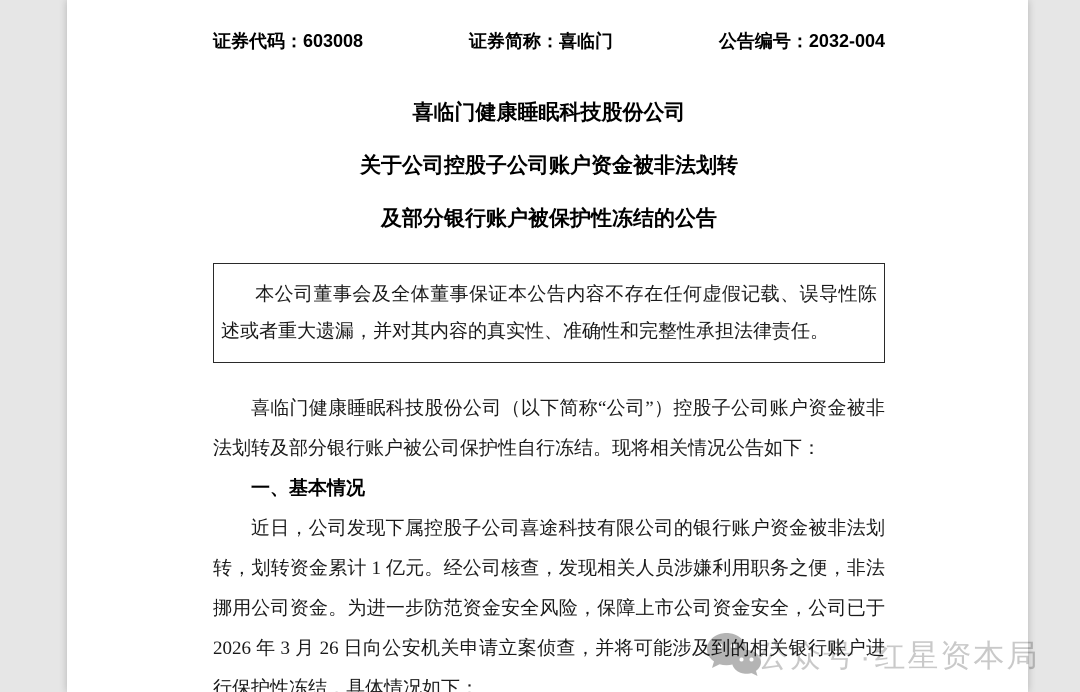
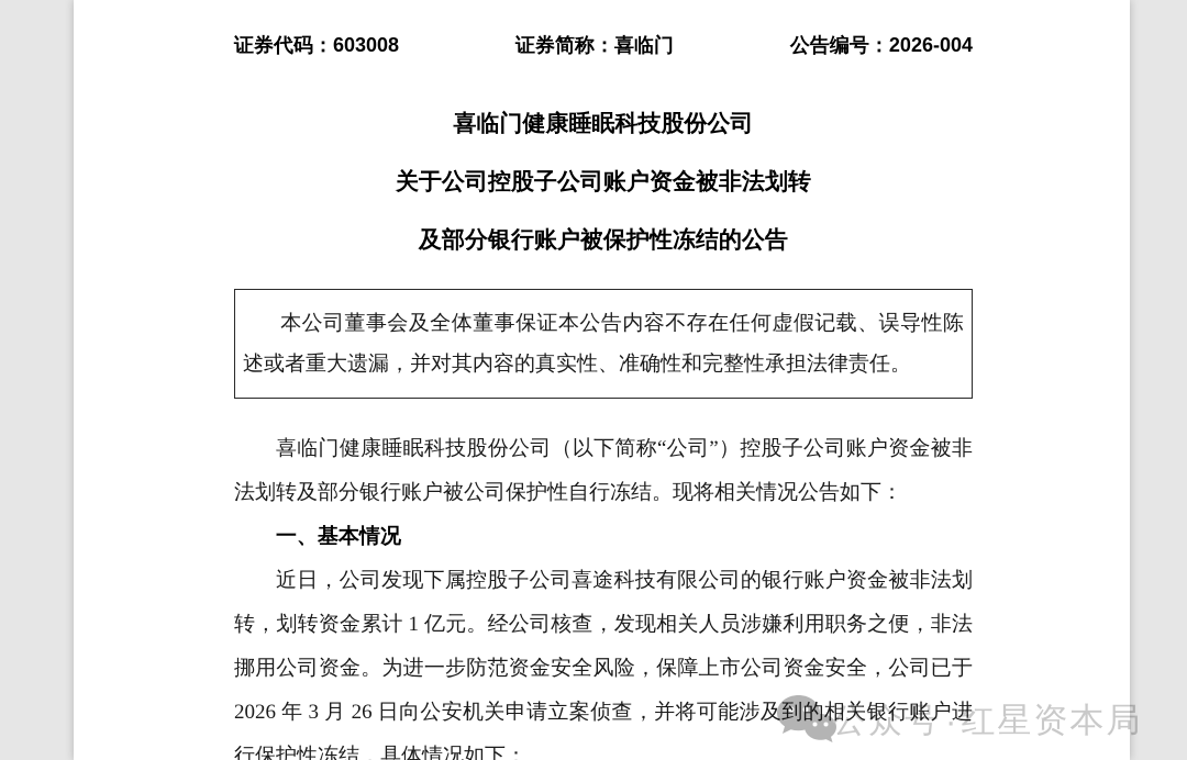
  证券代码：603008
  证券简称：喜临门
- 公告编号：2032-004
+ 公告编号：2026-004
  喜临门健康睡眠科技股份公司
  关于公司控股子公司账户资金被非法划转
  及部分银行账户被保护性冻结的公告
  本公司董事会及全体董事保证本公告内容不存在任何虚假记载、误导性陈述或者重大遗漏，并对其内容的真实性、准确性和完整性承担法律责任。
  喜临门健康睡眠科技股份公司（以下简称“公司”）控股子公司账户资金被非法划转及部分银行账户被公司保护性自行冻结。现将相关情况公告如下：
  一、基本情况
  近日，公司发现下属控股子公司喜途科技有限公司的银行账户资金被非法划转，划转资金累计 1 亿元。经公司核查，发现相关人员涉嫌利用职务之便，非法挪用公司资金。为进一步防范资金安全风险，保障上市公司资金安全，公司已于 2026 年 3 月 26 日向公安机关申请立案侦查，并将可能涉及相关银行账户进行保护性冻结，具体情况如下：
  公众号
  ·
  红星资本局
